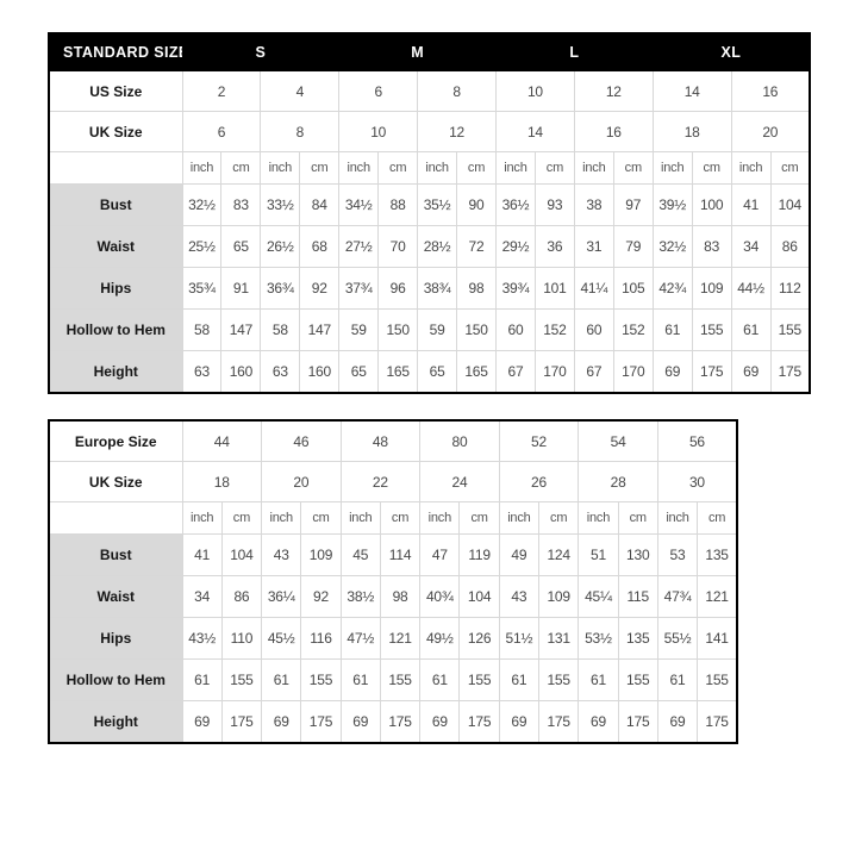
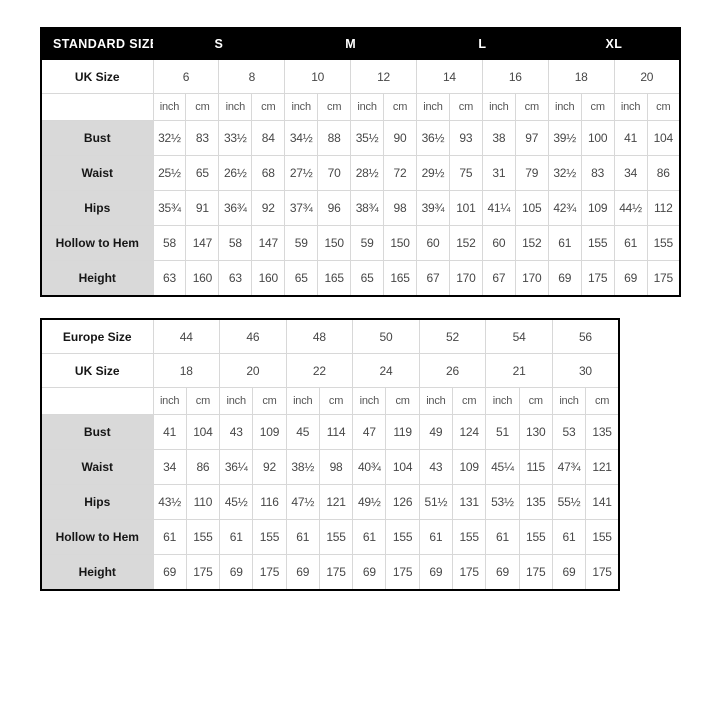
  STANDARD SIZ	S	M	L	XL
- US Size	2	4	6	8	10	12	14	16
  UK Size	6	8	10	12	14	16	18	20
  	inch	cm	inch	cm	inch	cm	inch	cm	inch	cm	inch	cm	inch	cm	inch	cm
  Bust	32½	83	33½	84	34½	88	35½	90	36½	93	38	97	39½	100	41	104
- Waist	25½	65	26½	68	27½	70	28½	72	29½	36	31	79	32½	83	34	86
+ Waist	25½	65	26½	68	27½	70	28½	72	29½	75	31	79	32½	83	34	86
  Hips	35¾	91	36¾	92	37¾	96	38¾	98	39¾	101	41¼	105	42¾	109	44½	112
  Hollow to Hem	58	147	58	147	59	150	59	150	60	152	60	152	61	155	61	155
  Height	63	160	63	160	65	165	65	165	67	170	67	170	69	175	69	175
- Europe Size	44	46	48	80	52	54	56
+ Europe Size	44	46	48	50	52	54	56
- UK Size	18	20	22	24	26	28	30
+ UK Size	18	20	22	24	26	21	30
  	inch	cm	inch	cm	inch	cm	inch	cm	inch	cm	inch	cm	inch	cm
  Bust	41	104	43	109	45	114	47	119	49	124	51	130	53	135
  Waist	34	86	36¼	92	38½	98	40¾	104	43	109	45¼	115	47¾	121
  Hips	43½	110	45½	116	47½	121	49½	126	51½	131	53½	135	55½	141
  Hollow to Hem	61	155	61	155	61	155	61	155	61	155	61	155	61	155
  Height	69	175	69	175	69	175	69	175	69	175	69	175	69	175
